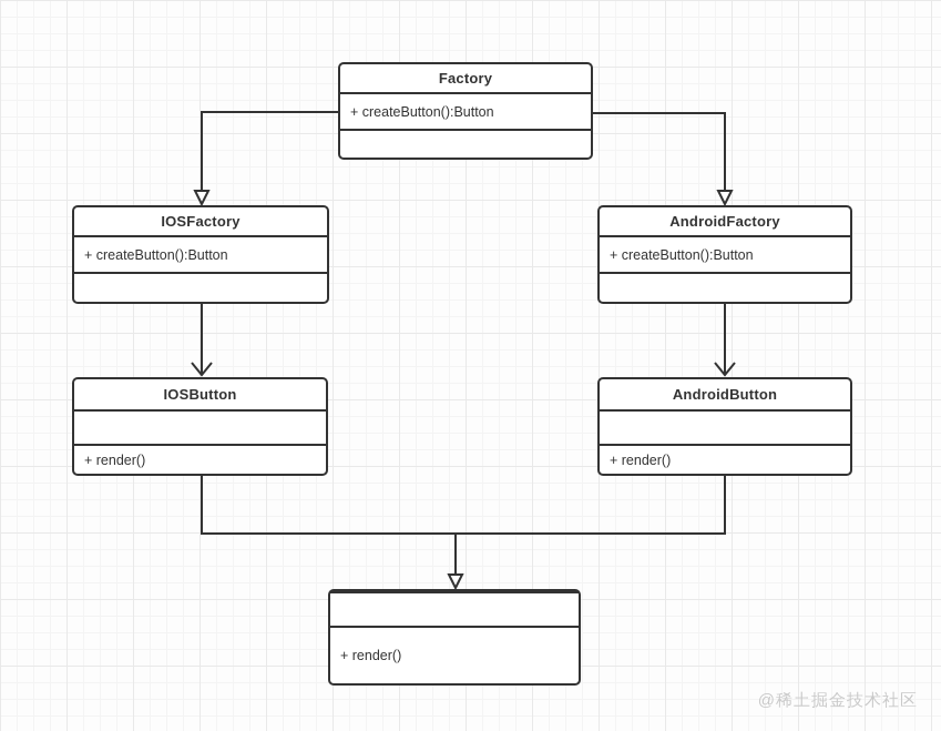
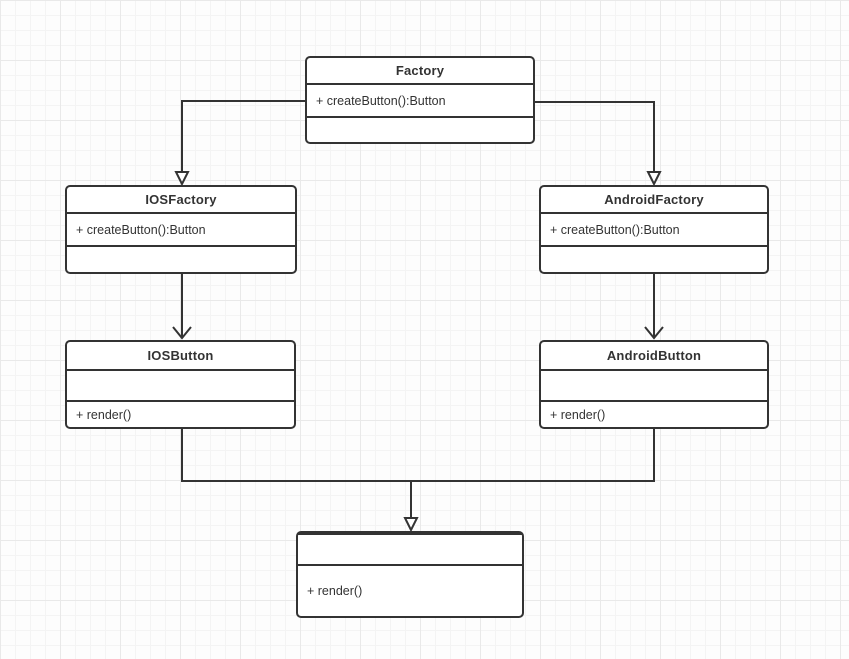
  Factory
  + createButton():Button
  IOSFactory
  + createButton():Button
  AndroidFactory
  + createButton():Button
  IOSButton
  + render()
  AndroidButton
  + render()
  + render()
- @稀土掘金技术社区
